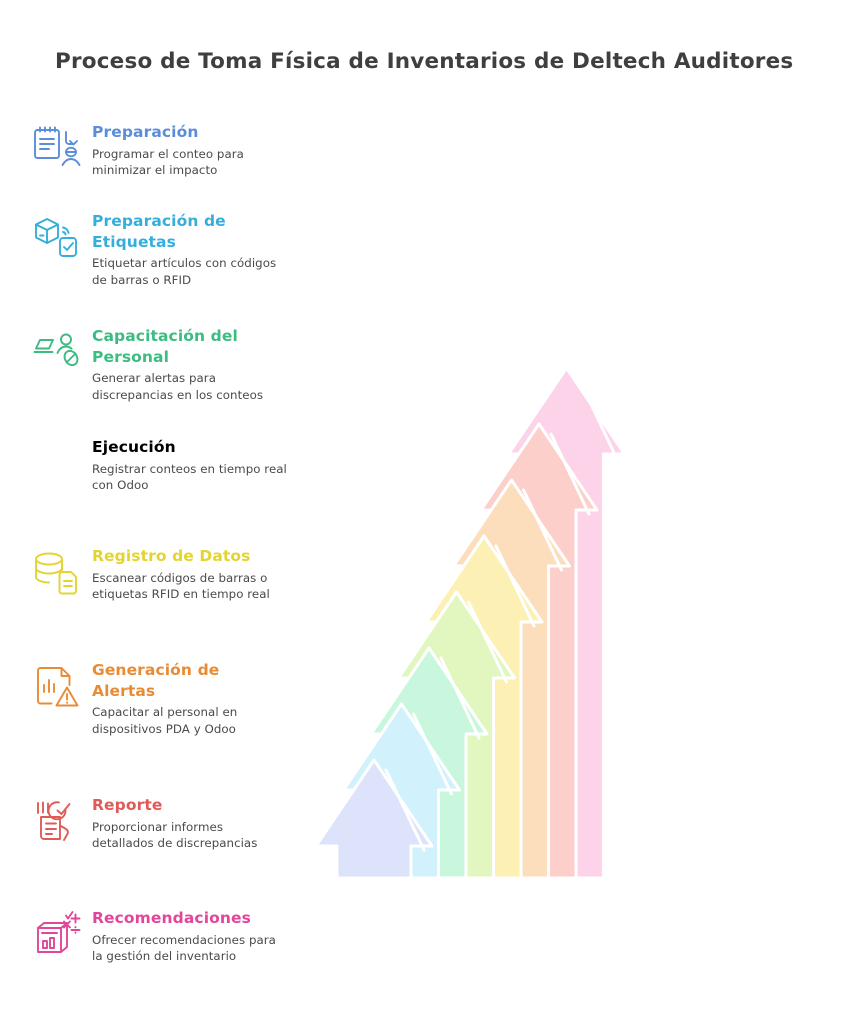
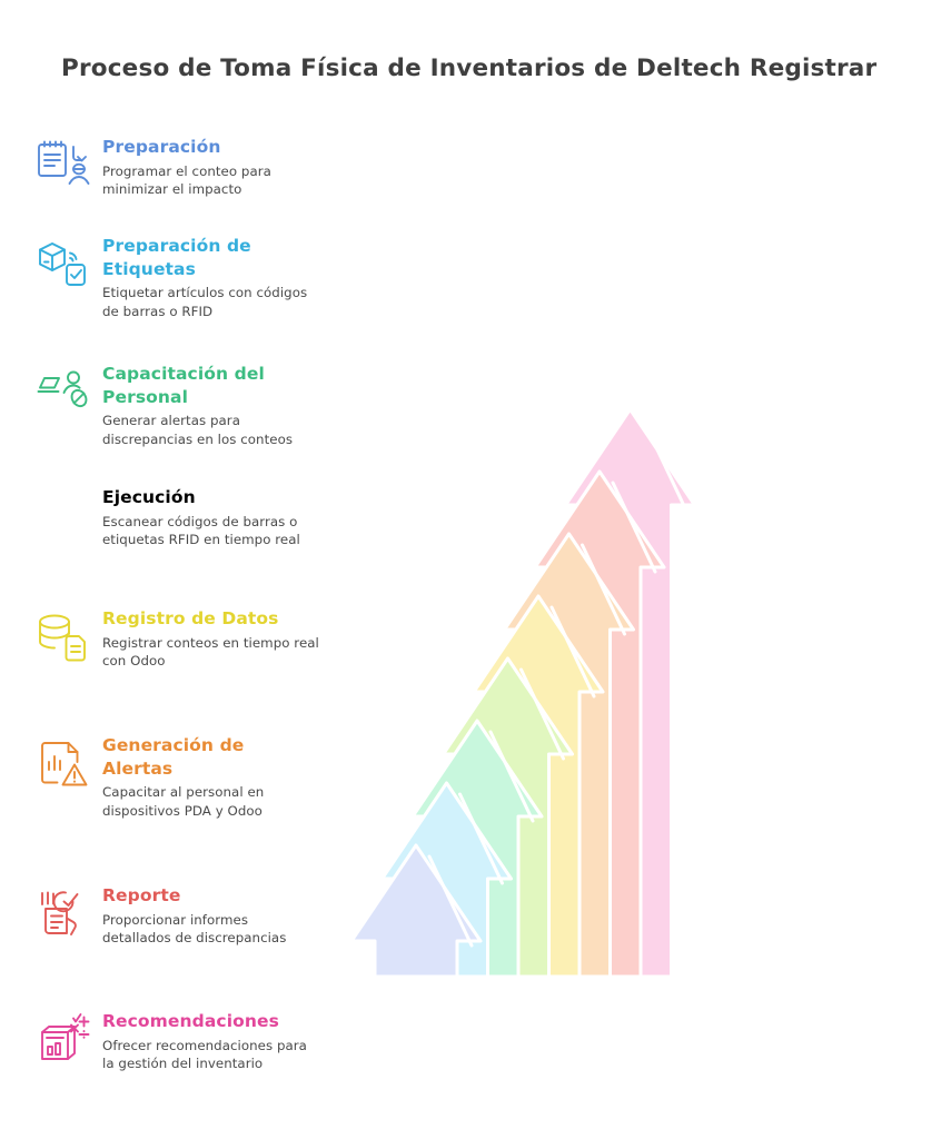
- Proceso de Toma Física de Inventarios de Deltech Auditores
+ Proceso de Toma Física de Inventarios de Deltech Registrar
  Preparación
  Programar el conteo para minimizar el impacto
  Preparación de Etiquetas
  Etiquetar artículos con códigos de barras o RFID
  Capacitación del Personal
  Generar alertas para discrepancias en los conteos
  Ejecución
- Registrar conteos en tiempo real con Odoo
+ Escanear códigos de barras o etiquetas RFID en tiempo real
  Registro de Datos
- Escanear códigos de barras o etiquetas RFID en tiempo real
+ Registrar conteos en tiempo real con Odoo
  Generación de Alertas
  Capacitar al personal en dispositivos PDA y Odoo
  Reporte
  Proporcionar informes detallados de discrepancias
  Recomendaciones
  Ofrecer recomendaciones para la gestión del inventario
